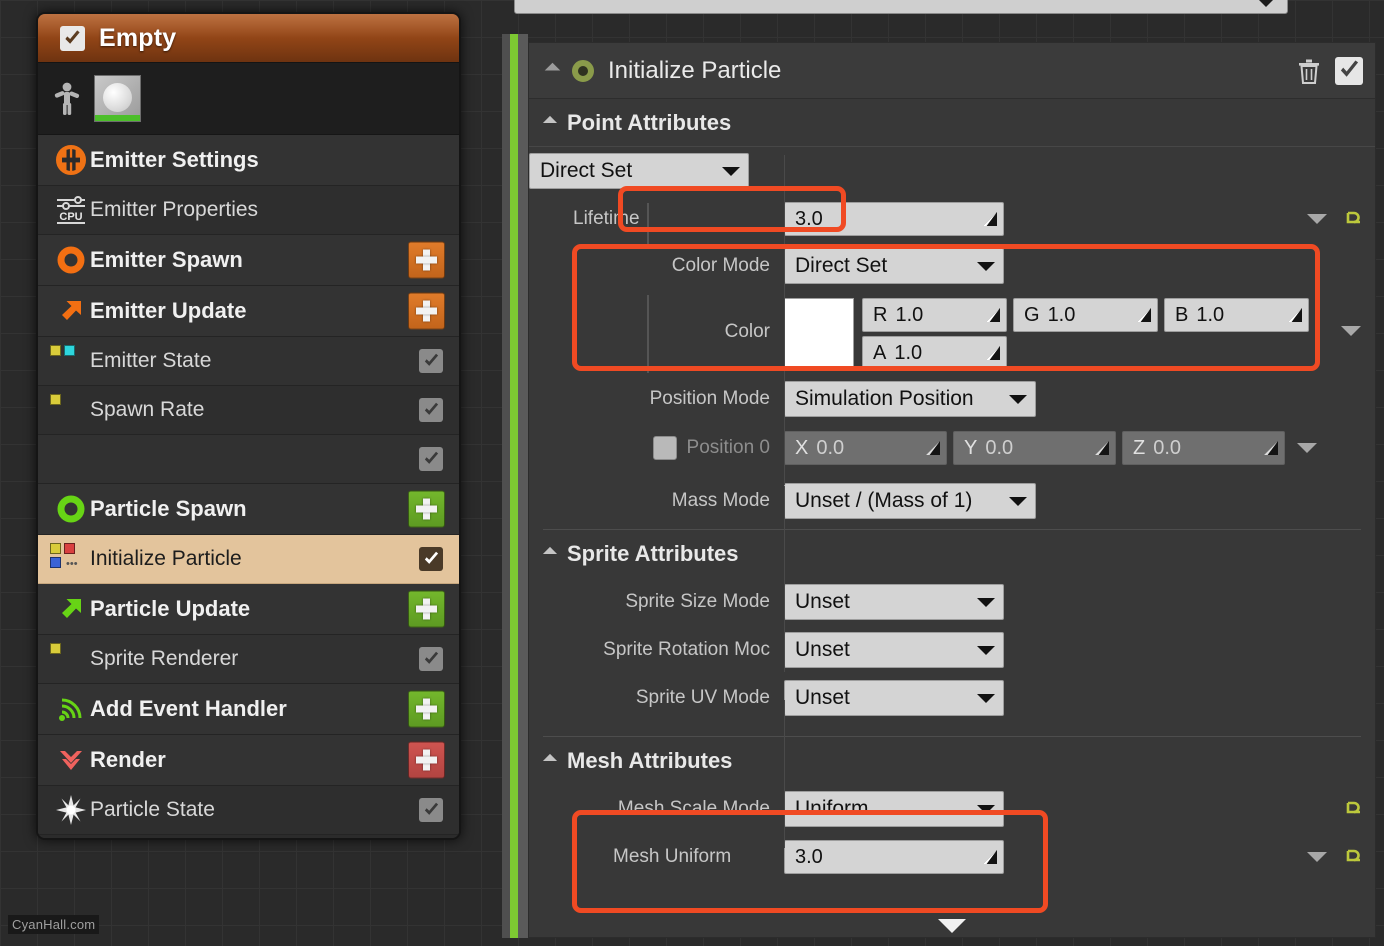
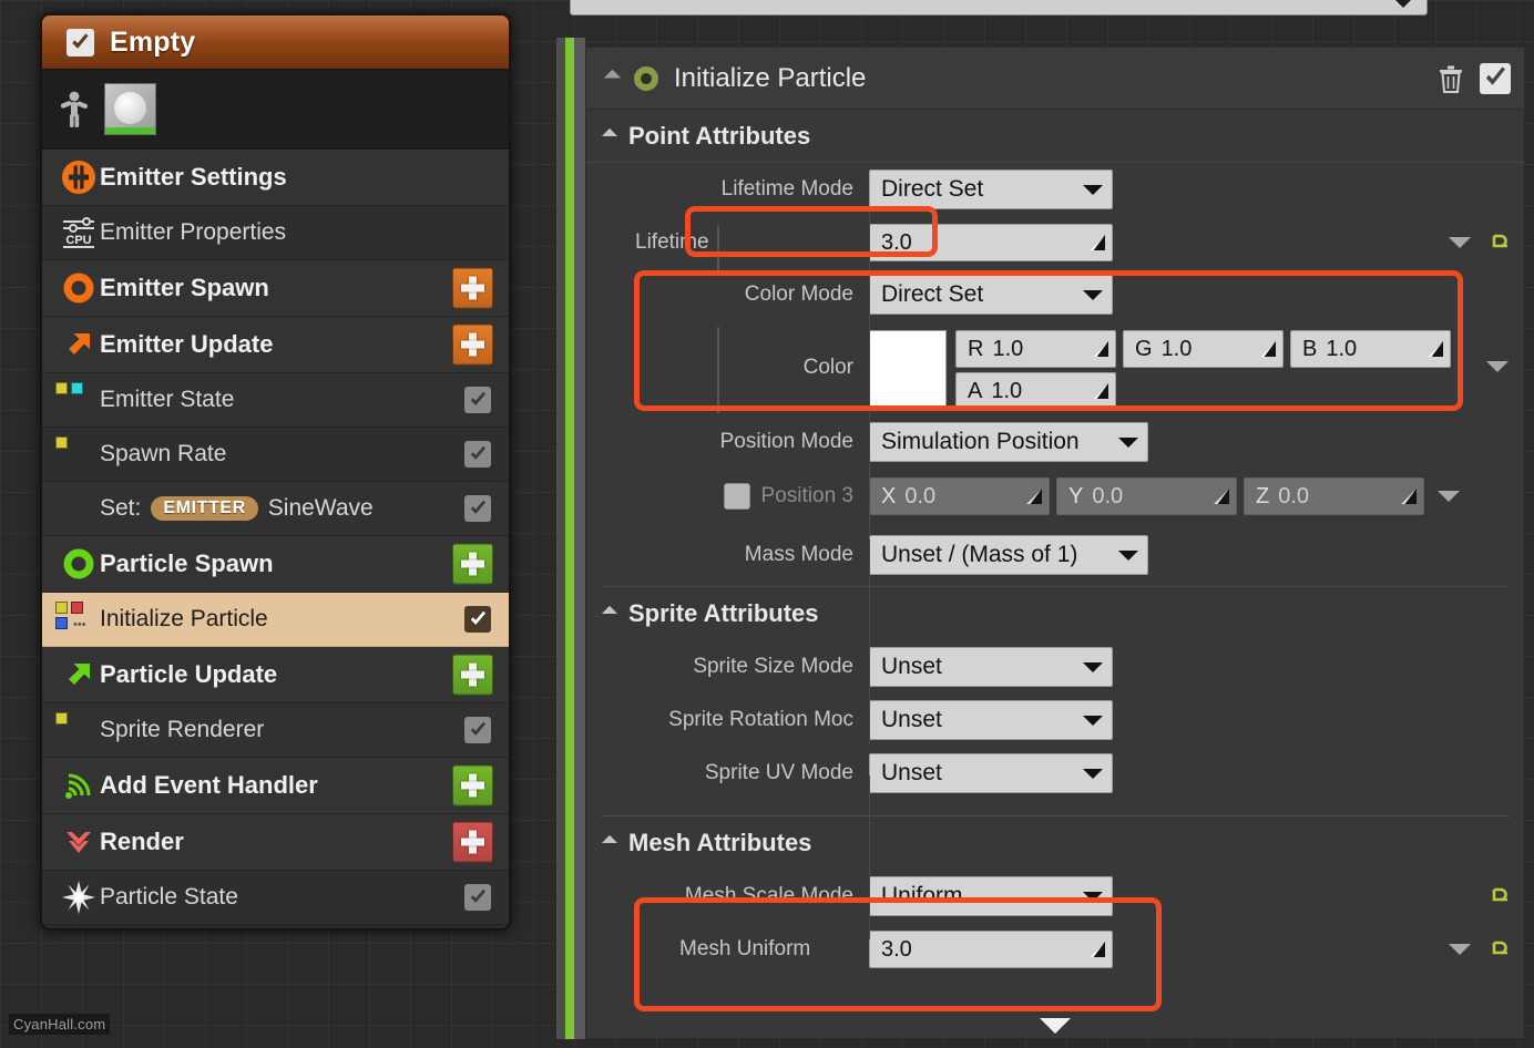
  Emitter Settings
  CPU
  Emitter Properties
  Emitter Spawn
  Emitter Update
  Emitter State
  Spawn Rate
+ Set:
+ EMITTER
+ SineWave
  Particle Spawn
  •••
  Initialize Particle
  Particle Update
  Sprite Renderer
  Add Event Handler
  Render
  Particle State
  Initialize Particle
  Point Attributes
+ Lifetime Mode
  Direct Set
  Lifetime
  3.0
  Color Mode
  Direct Set
  Color
  R
  1.0
  G
  1.0
  B
  1.0
  A
  1.0
  Position Mode
  Simulation Position
- Position 0
+ Position 3
  X
  0.0
  Y
  0.0
  Z
  0.0
  Mass Mode
  Unset / (Mass of 1)
  Sprite Attributes
  Sprite Size Mode
  Unset
  Sprite Rotation Moc
  Unset
  Sprite UV Mode
  Unset
  Mesh Attributes
  Mesh Scale Mode
  Uniform
  Mesh Uniform
  3.0
  CyanHall.com
